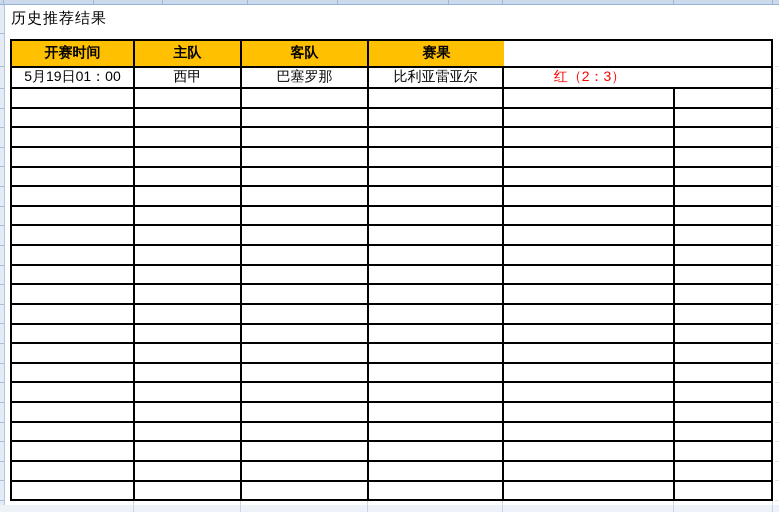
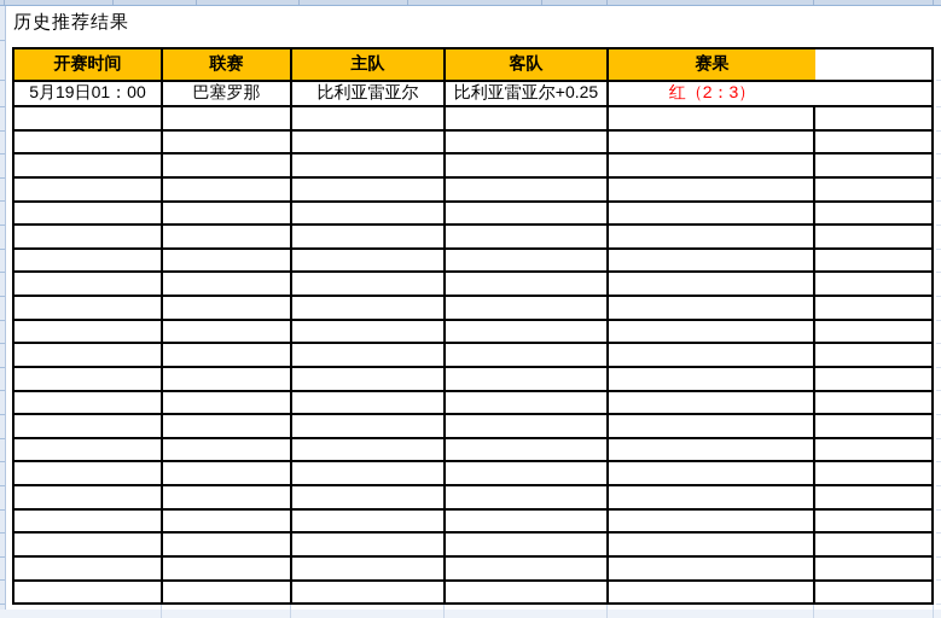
  历史推荐结果
  开赛时间
+ 联赛
  主队
  客队
  赛果
  5月19日01：00
- 西甲
  巴塞罗那
  比利亚雷亚尔
+ 比利亚雷亚尔+0.25
  红（2：3）
